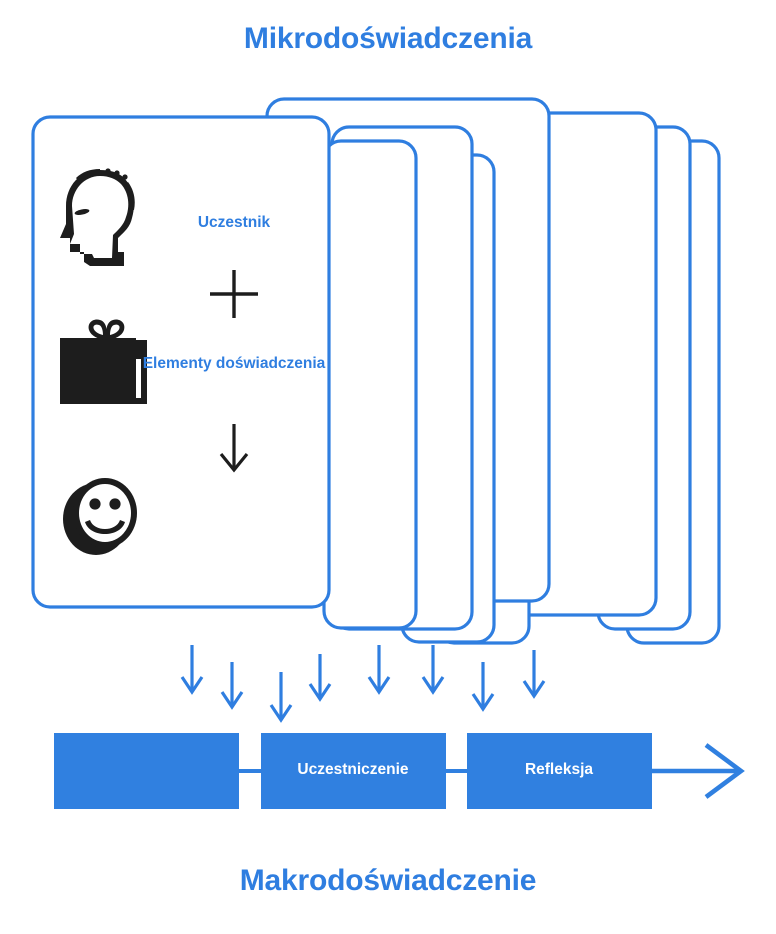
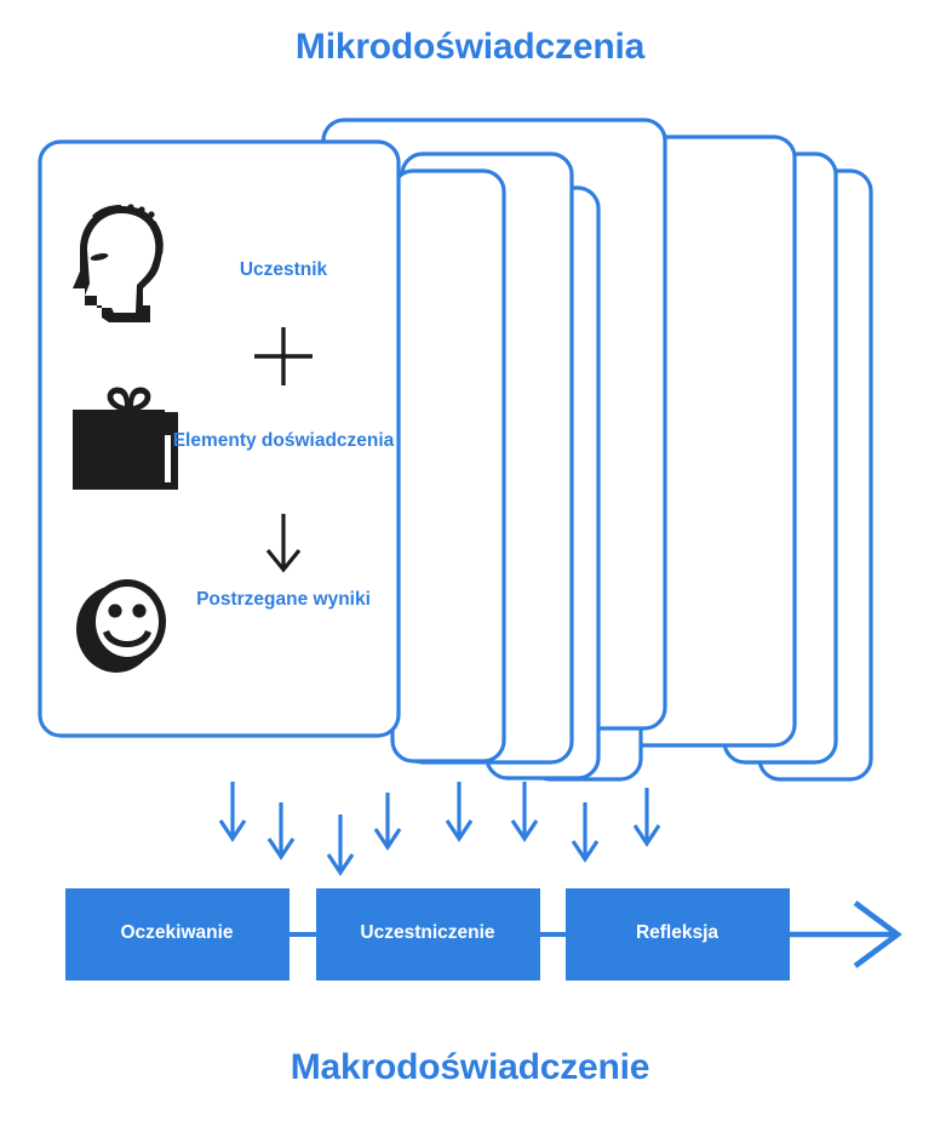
  Mikrodoświadczenia
  Uczestnik
  Elementy doświadczenia
+ Postrzegane wyniki
+ Oczekiwanie
  Uczestniczenie
  Refleksja
  Makrodoświadczenie
